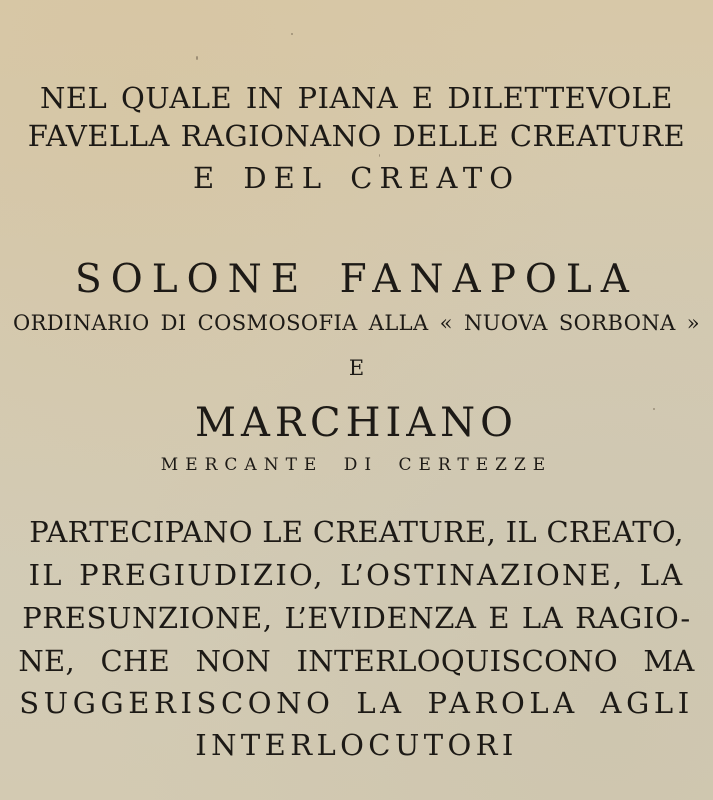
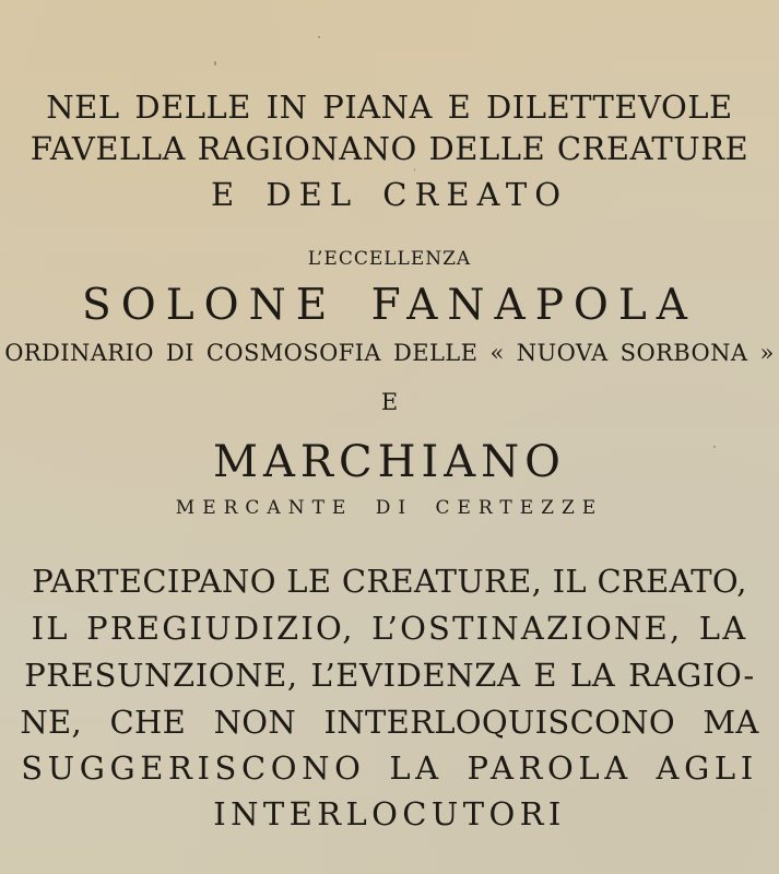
- NEL QUALE IN PIANA E DILETTEVOLE
+ NEL DELLE IN PIANA E DILETTEVOLE
  FAVELLA RAGIONANO DELLE CREATURE
  E DEL CREATO
+ L’ECCELLENZA
  SOLONE FANAPOLA
- ORDINARIO DI COSMOSOFIA ALLA « NUOVA SORBONA »
+ ORDINARIO DI COSMOSOFIA DELLE « NUOVA SORBONA »
  E
  MARCHIANO
  MERCANTE DI CERTEZZE
  PARTECIPANO LE CREATURE, IL CREATO,
  IL PREGIUDIZIO, L’OSTINAZIONE, LA
  PRESUNZIONE, L’EVIDENZA E LA RAGIO-
  NE, CHE NON INTERLOQUISCONO MA
  SUGGERISCONO LA PAROLA AGLI
  INTERLOCUTORI
